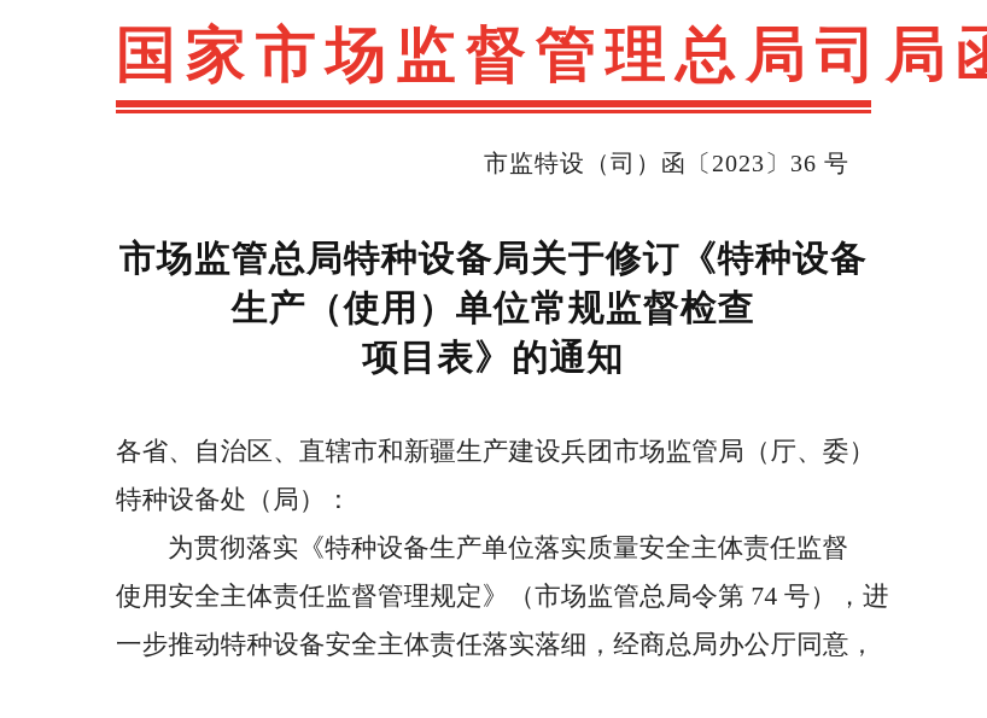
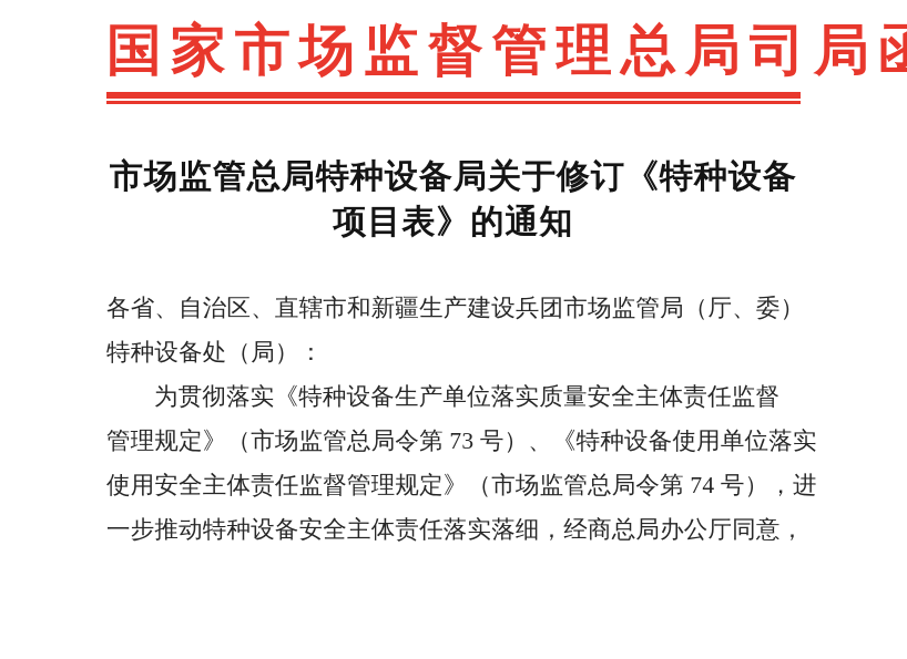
  国家市场监督管理总局司局
- 市监特设（司）函〔2023〕36 号
  市场监管总局特种设备局关于修订《特种设备
- 生产（使用）单位常规监督检查
  项目表》的通知
  各省、自治区、直辖市和新疆生产建设兵团市场监管局（厅、委）
  特种设备处（局）：
  为贯彻落实《特种设备生产单位落实质量安全主体责任监督
+ 管理规定》（市场监管总局令第 73 号）、《特种设备使用单位落实
  使用安全主体责任监督管理规定》（市场监管总局令第 74 号），进
  一步推动特种设备安全主体责任落实落细，经商总局办公厅同意，
